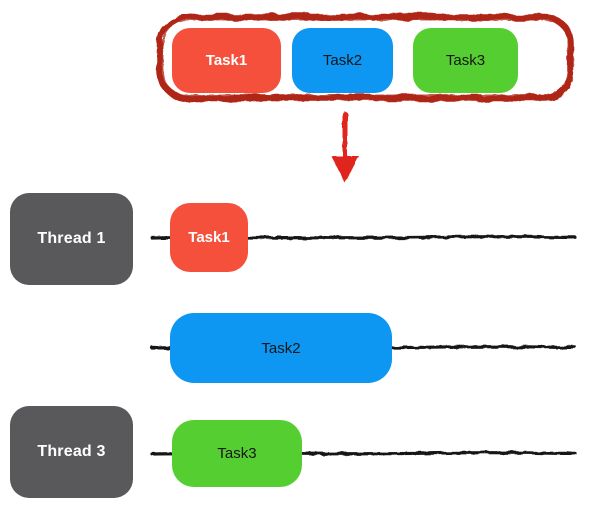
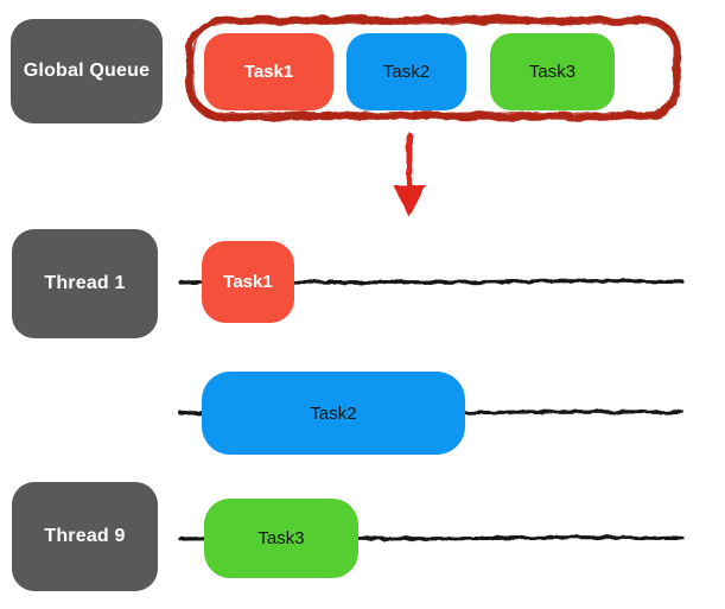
+ Global Queue
  Task1
  Task2
  Task3
  Thread 1
  Task1
  Task2
- Thread 3
+ Thread 9
  Task3
